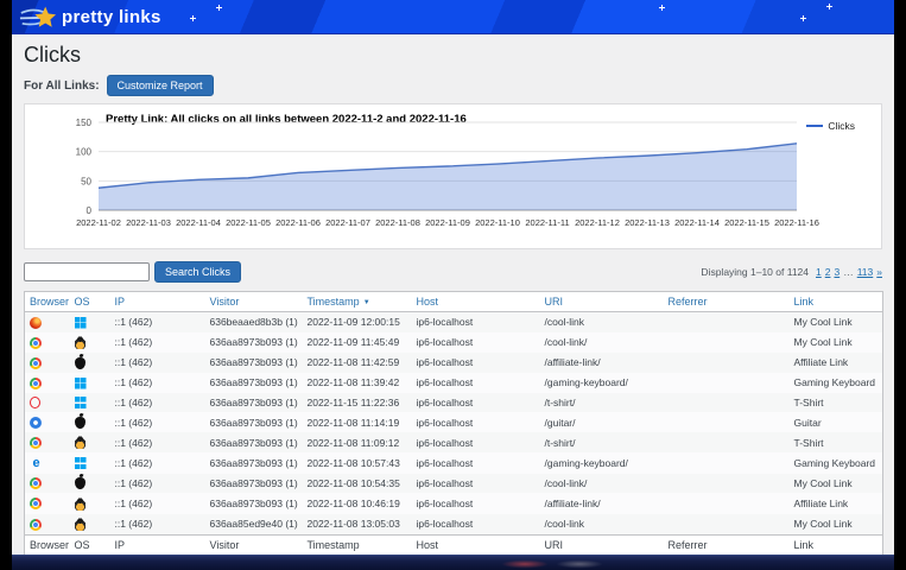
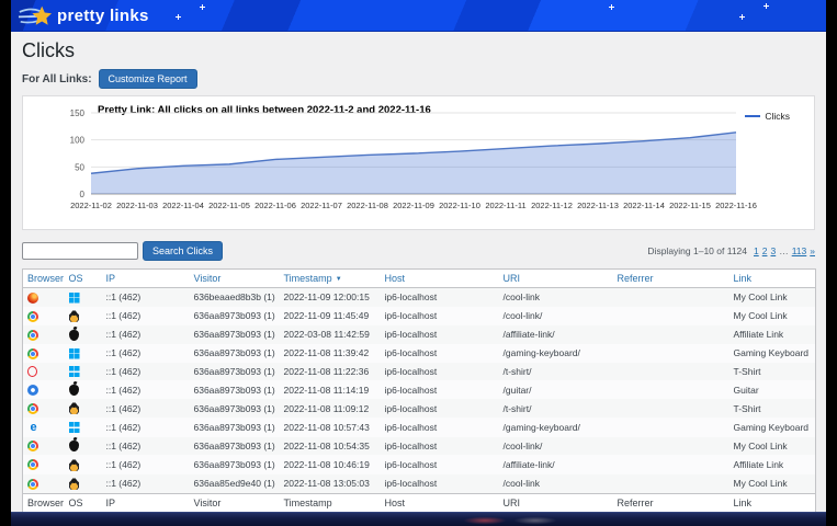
  pretty links
  Clicks
  For All Links:
  Customize Report
  Pretty Link: All clicks on all links between 2022-11-2 and 2022-11-16
  Clicks
  0
  50
  100
  150
  2022-11-02
  2022-11-03
  2022-11-04
  2022-11-05
  2022-11-06
  2022-11-07
  2022-11-08
  2022-11-09
  2022-11-10
  2022-11-11
  2022-11-12
  2022-11-13
  2022-11-14
  2022-11-15
  2022-11-16
  Search Clicks
  Displaying 1–10 of 1124
  1
  2
  3
  …
  113
  »
  Browser	OS	IP	Visitor	Timestamp	Host	URI	Referrer	Link
  		::1 (462)	636beaaed8b3b (1)	2022-11-09 12:00:15	ip6-localhost	/cool-link		My Cool Link
  		::1 (462)	636aa8973b093 (1)	2022-11-09 11:45:49	ip6-localhost	/cool-link/		My Cool Link
- 		::1 (462)	636aa8973b093 (1)	2022-11-08 11:42:59	ip6-localhost	/affiliate-link/		Affiliate Link
+ 		::1 (462)	636aa8973b093 (1)	2022-03-08 11:42:59	ip6-localhost	/affiliate-link/		Affiliate Link
  		::1 (462)	636aa8973b093 (1)	2022-11-08 11:39:42	ip6-localhost	/gaming-keyboard/		Gaming Keyboard
- 		::1 (462)	636aa8973b093 (1)	2022-11-15 11:22:36	ip6-localhost	/t-shirt/		T-Shirt
+ 		::1 (462)	636aa8973b093 (1)	2022-11-08 11:22:36	ip6-localhost	/t-shirt/		T-Shirt
  		::1 (462)	636aa8973b093 (1)	2022-11-08 11:14:19	ip6-localhost	/guitar/		Guitar
  		::1 (462)	636aa8973b093 (1)	2022-11-08 11:09:12	ip6-localhost	/t-shirt/		T-Shirt
  		::1 (462)	636aa8973b093 (1)	2022-11-08 10:57:43	ip6-localhost	/gaming-keyboard/		Gaming Keyboard
  		::1 (462)	636aa8973b093 (1)	2022-11-08 10:54:35	ip6-localhost	/cool-link/		My Cool Link
  		::1 (462)	636aa8973b093 (1)	2022-11-08 10:46:19	ip6-localhost	/affiliate-link/		Affiliate Link
  		::1 (462)	636aa85ed9e40 (1)	2022-11-08 13:05:03	ip6-localhost	/cool-link		My Cool Link
  Browser	OS	IP	Visitor	Timestamp	Host	URI	Referrer	Link
